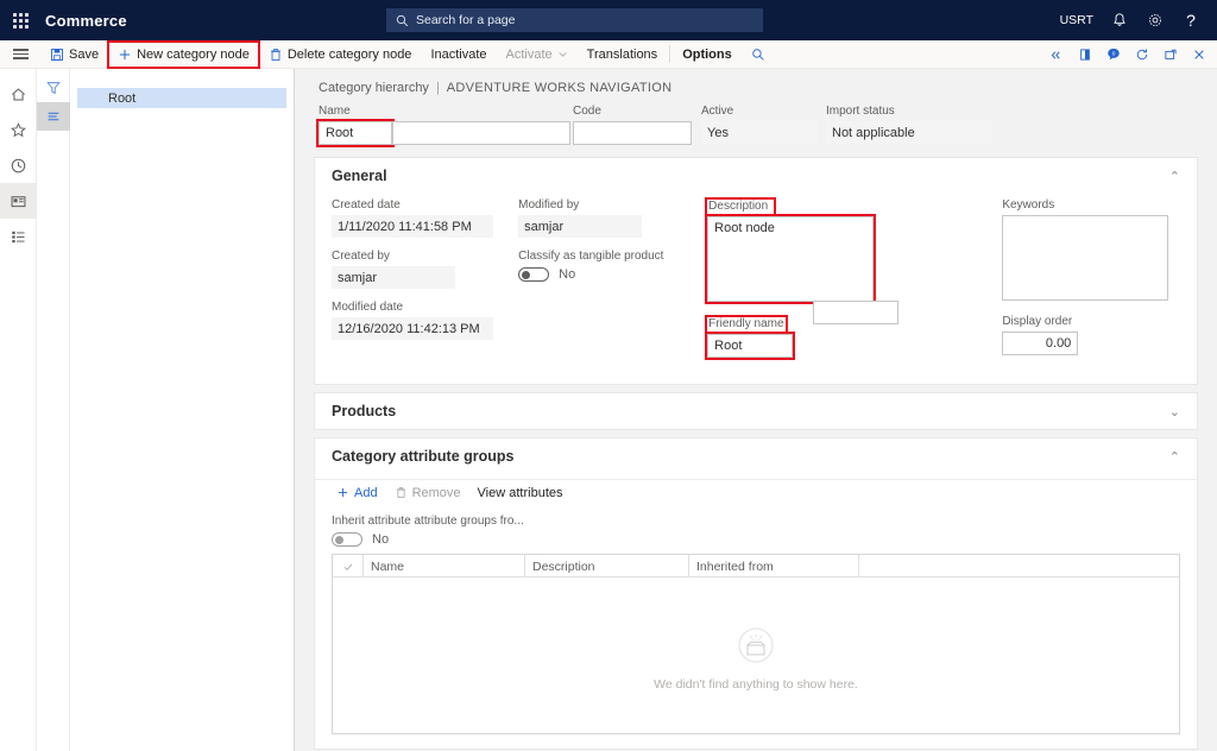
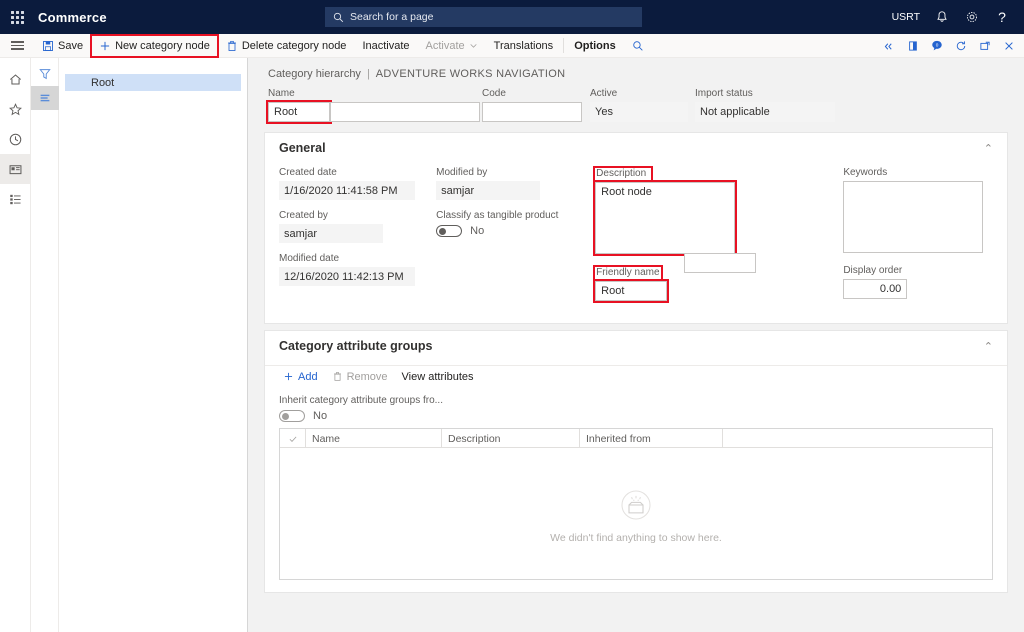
  Commerce
  Search for a page
  USRT
  ?
  Save
  New category node
  Delete category node
  Inactivate
  Activate
  Translations
  Options
  Root
  Category hierarchy
  |
  ADVENTURE WORKS NAVIGATION
  Name
  Root
  Code
  Active
  Yes
  Import status
  Not applicable
  General
  ⌃
  Created date
- 1/11/2020 11:41:58 PM
+ 1/16/2020 11:41:58 PM
  Created by
  samjar
  Modified date
  12/16/2020 11:42:13 PM
  Modified by
  samjar
  Classify as tangible product
  No
  Description
  Root node
  Friendly name
  Root
  Keywords
  Display order
  0.00
- Products
- ⌄
  Category attribute groups
  ⌃
  Add
  Remove
  View attributes
- Inherit attribute attribute groups fro...
+ Inherit category attribute groups fro...
  No
  Name
  Description
  Inherited from
  We didn't find anything to show here.
